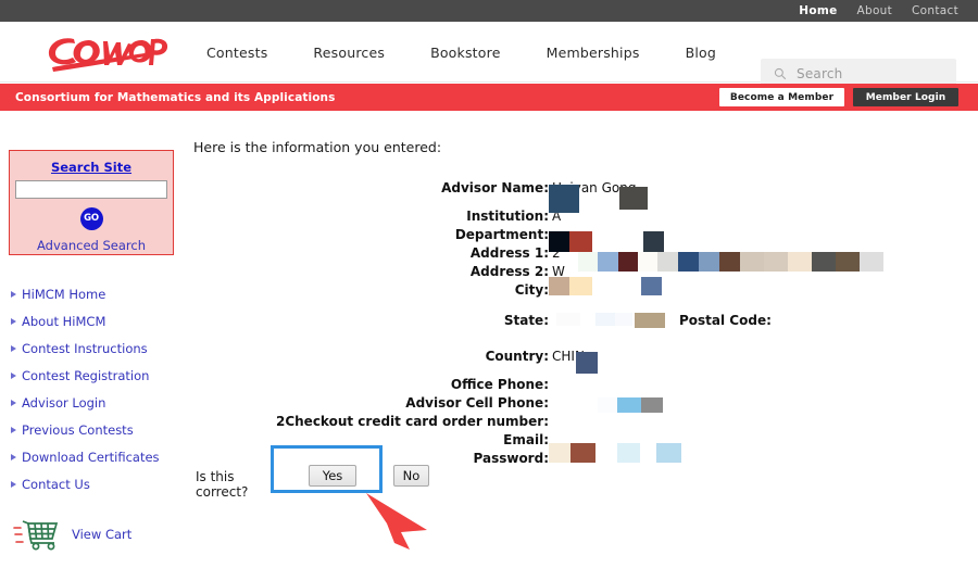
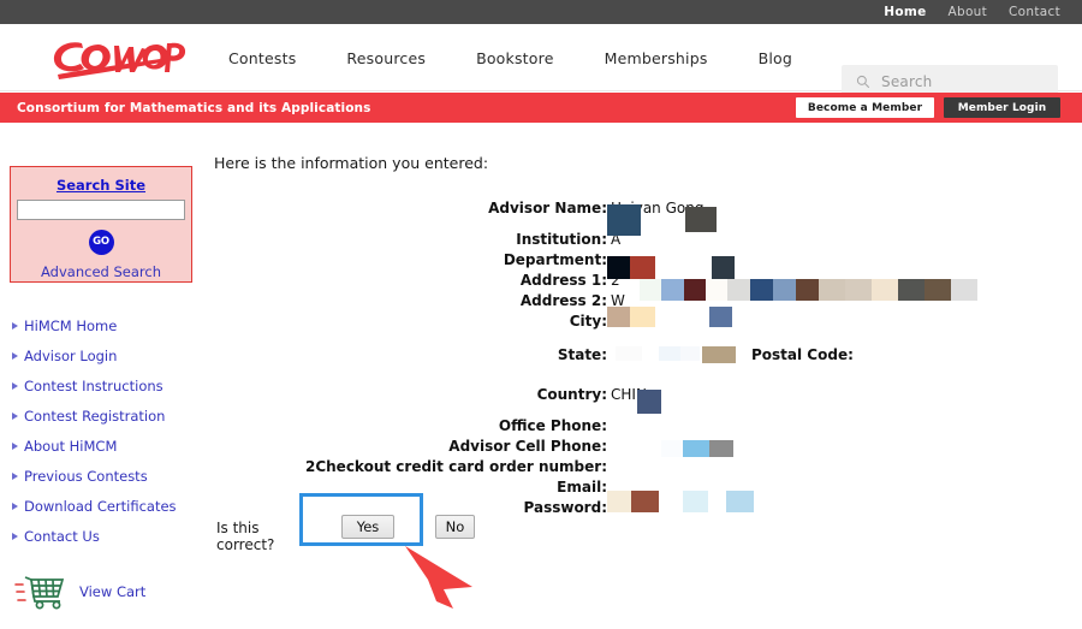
  Home
  About
  Contact
  Contests
  Resources
  Bookstore
  Memberships
  Blog
  Search
  Consortium for Mathematics and its Applications
  Become a Member
  Member Login
  Search Site
  GO
  Advanced Search
  HiMCM Home
- About HiMCM
+ Advisor Login
  Contest Instructions
  Contest Registration
- Advisor Login
+ About HiMCM
  Previous Contests
  Download Certificates
  Contact Us
  View Cart
  Here is the information you entered:
  Advisor Name:
  Institution:
  A
  Department:
  Address 1:
  2
  Address 2:
  W
  City:
  State:
  Postal Code:
  Country:
  CHI
  Office Phone:
  Advisor Cell Phone:
  2Checkout credit card order number:
  Email:
  Password:
  Is this correct?
  Yes
  No
